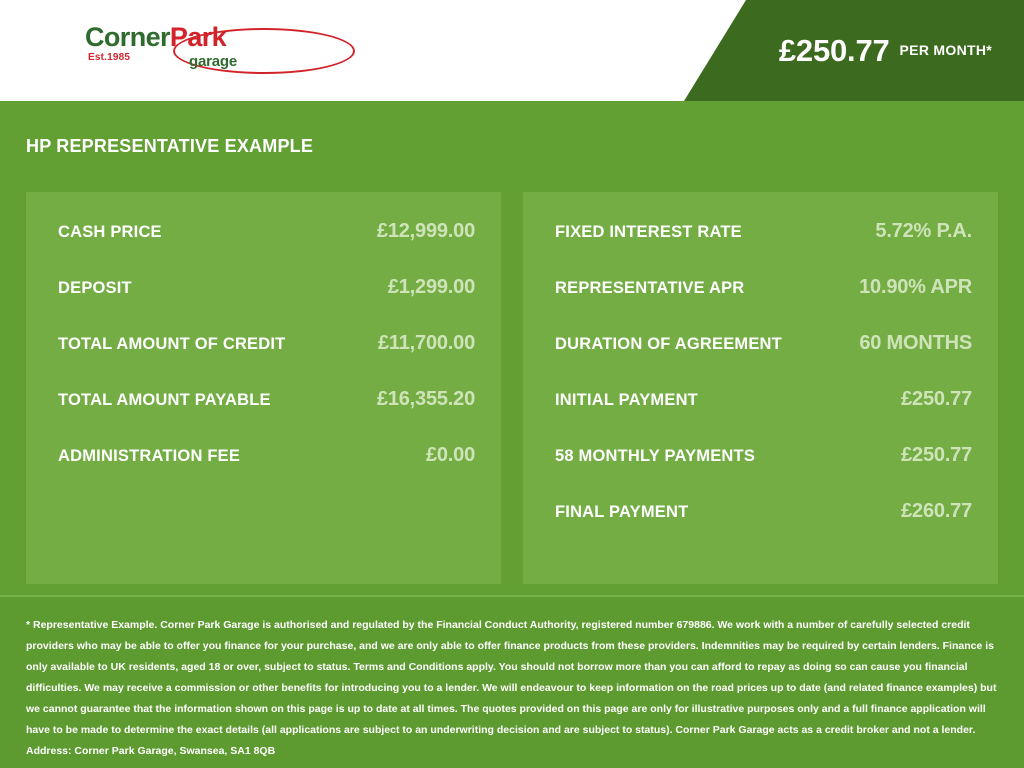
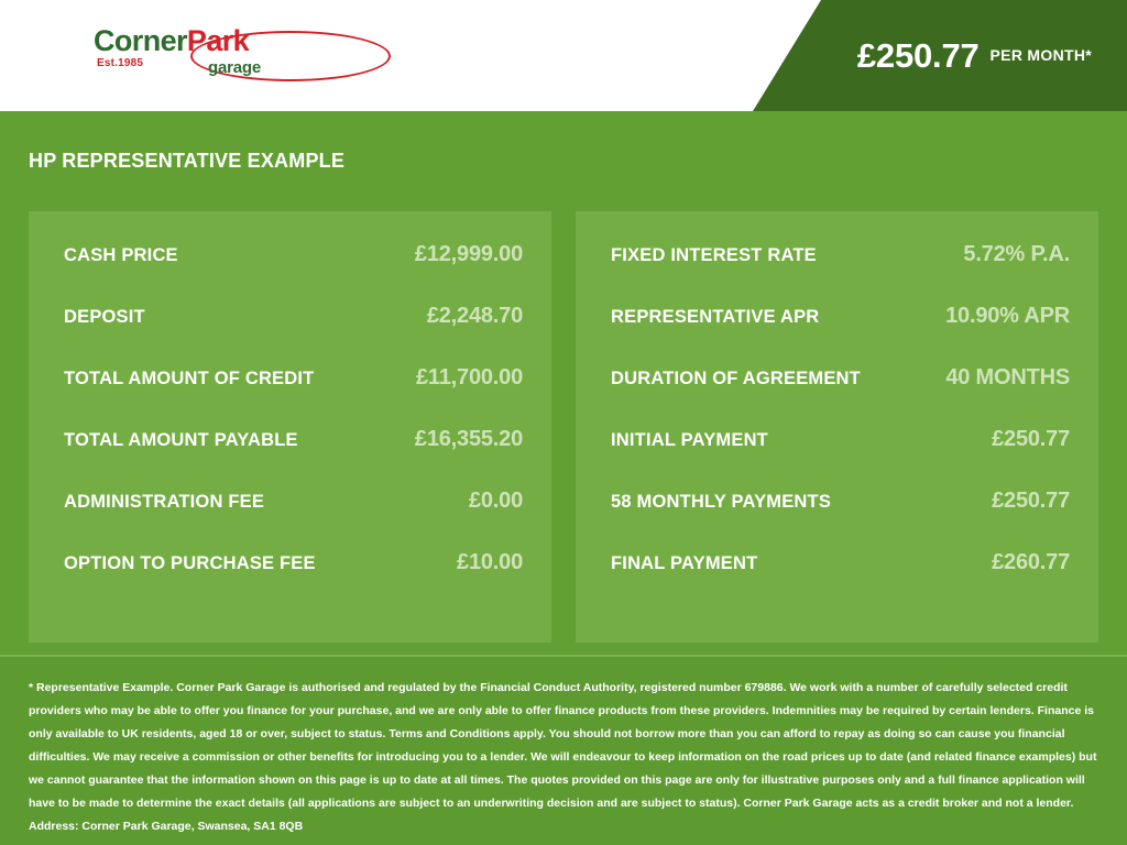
  CornerPark
  Est.1985
  garage
  £250.77
  PER MONTH*
  HP REPRESENTATIVE EXAMPLE
  CASH PRICE
  £12,999.00
  DEPOSIT
- £1,299.00
+ £2,248.70
  TOTAL AMOUNT OF CREDIT
  £11,700.00
  TOTAL AMOUNT PAYABLE
  £16,355.20
  ADMINISTRATION FEE
  £0.00
+ OPTION TO PURCHASE FEE
+ £10.00
  FIXED INTEREST RATE
  5.72% P.A.
  REPRESENTATIVE APR
  10.90% APR
  DURATION OF AGREEMENT
- 60 MONTHS
+ 40 MONTHS
  INITIAL PAYMENT
  £250.77
  58 MONTHLY PAYMENTS
  £250.77
  FINAL PAYMENT
  £260.77
  * Representative Example. Corner Park Garage is authorised and regulated by the Financial Conduct Authority, registered number 679886. We work with a number of carefully selected credit providers who may be able to offer you finance for your purchase, and we are only able to offer finance products from these providers. Indemnities may be required by certain lenders. Finance is only available to UK residents, aged 18 or over, subject to status. Terms and Conditions apply. You should not borrow more than you can afford to repay as doing so can cause you financial difficulties. We may receive a commission or other benefits for introducing you to a lender. We will endeavour to keep information on the road prices up to date (and related finance examples) but we cannot guarantee that the information shown on this page is up to date at all times. The quotes provided on this page are only for illustrative purposes only and a full finance application will have to be made to determine the exact details (all applications are subject to an underwriting decision and are subject to status). Corner Park Garage acts as a credit broker and not a lender. Address: Corner Park Garage, Swansea, SA1 8QB
